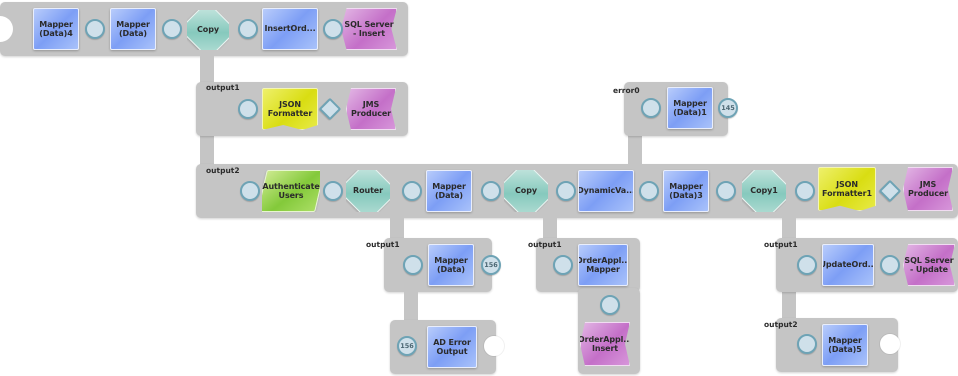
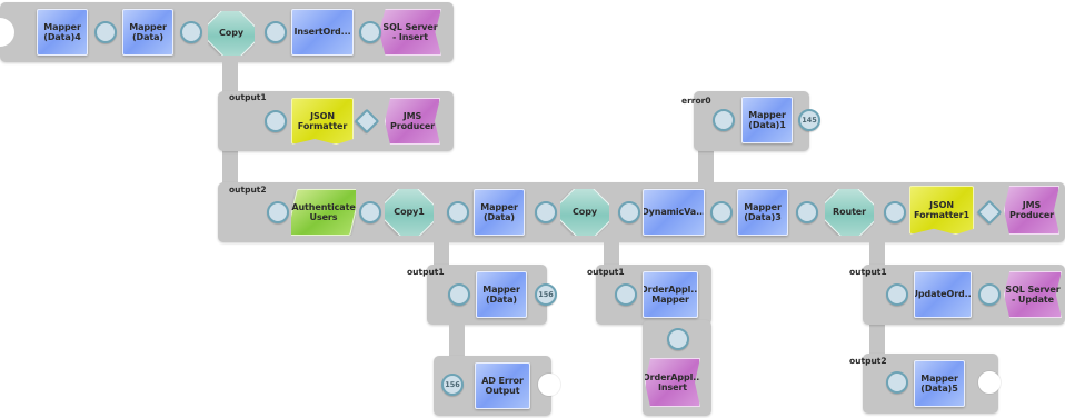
  Mapper
  (Data)4
  Mapper
  (Data)
  Copy
  InsertOrd...
  SQL Server
  - Insert
  JSON
  Formatter
  JMS
  Producer
  Mapper
  (Data)1
  Authenticate
  Users
- Router
+ Copy1
  Mapper
  (Data)
  Copy
  DynamicVa..
  Mapper
  (Data)3
- Copy1
+ Router
  JSON
  Formatter1
  JMS
  Producer
  Mapper
  (Data)
  OrderAppl..
  Mapper
  OrderAppl..
  Insert
  AD Error
  Output
  UpdateOrd..
  SQL Server
  - Update
  Mapper
  (Data)5
  145
  156
  156
  output1
  error0
  output2
  output1
  output1
  output1
  output2
